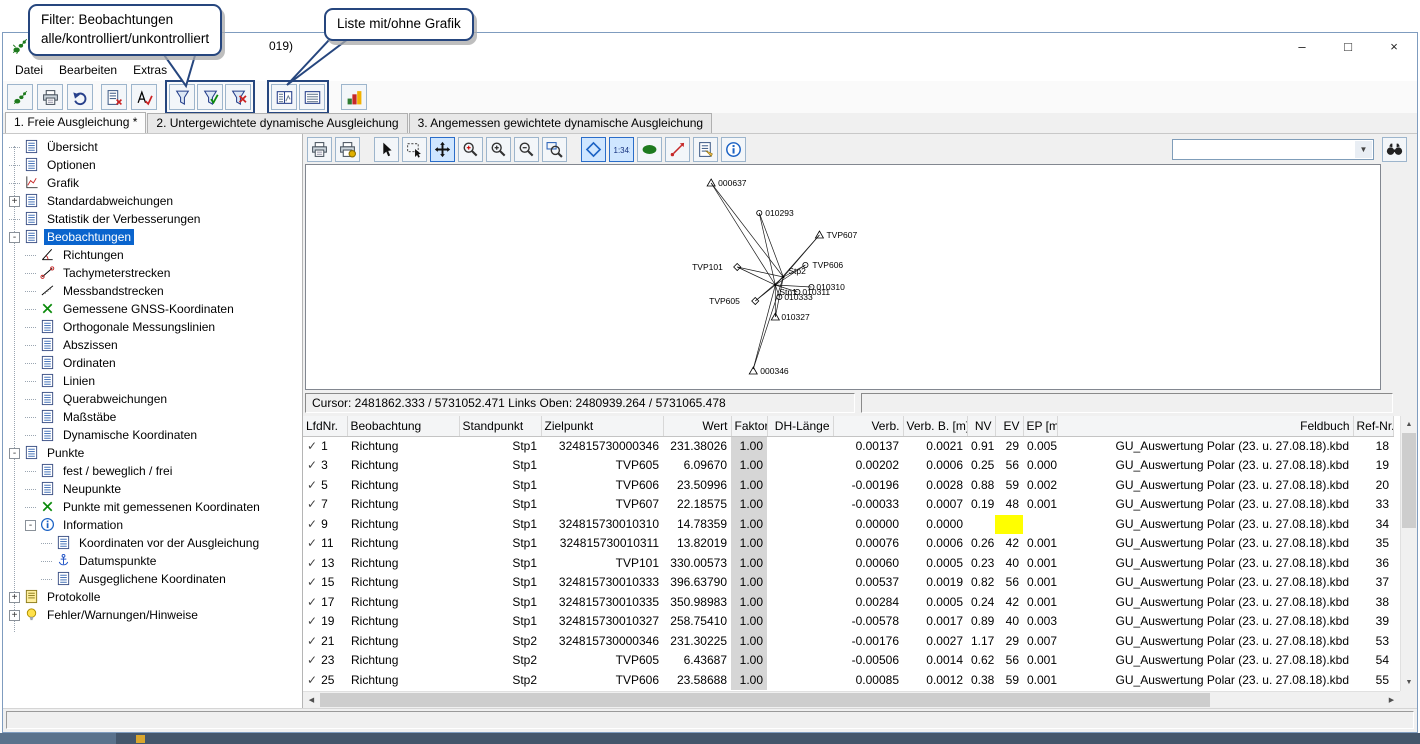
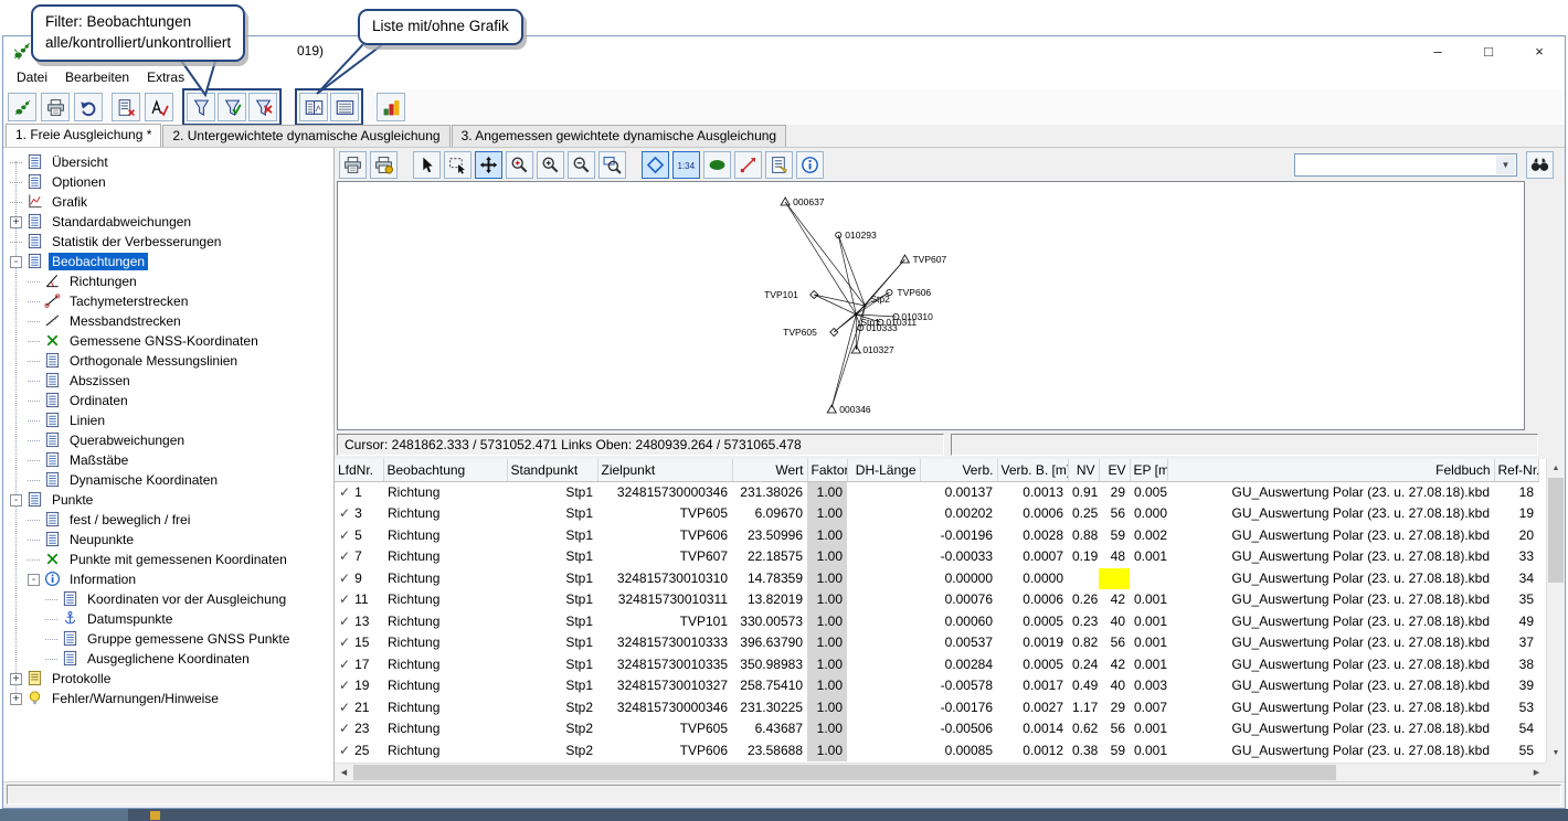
  019)
  –
  □
  ×
  Datei
  Bearbeiten
  Extras
  1. Freie Ausgleichung *
  2. Untergewichtete dynamische Ausgleichung
  3. Angemessen gewichtete dynamische Ausgleichung
  Übersicht
  Optionen
  Grafik
  +
  Standardabweichungen
  Statistik der Verbesserungen
  -
  Beobachtungen
  Richtungen
  Tachymeterstrecken
  Messbandstrecken
  Gemessene GNSS-Koordinaten
  Orthogonale Messungslinien
  Abszissen
  Ordinaten
  Linien
  Querabweichungen
  Maßstäbe
  Dynamische Koordinaten
  -
  Punkte
  fest / beweglich / frei
  Neupunkte
  Punkte mit gemessenen Koordinaten
  -
  Information
  Koordinaten vor der Ausgleichung
  Datumspunkte
+ Gruppe gemessene GNSS Punkte
  Ausgeglichene Koordinaten
  +
  Protokolle
  +
  Fehler/Warnungen/Hinweise
  1:34
  ▼
  000637
  010293
  TVP607
  TVP606
  TVP605
  TVP101
  010310
  010311
  010333
  010327
  000346
  Stp1
  Stp2
  Cursor: 2481862.333 / 5731052.471 Links Oben: 2480939.264 / 5731065.478
  LfdNr.	Beobachtung	Standpunkt	Zielpunkt	Wert	Fakto	DH-Länge	Verb.	Verb. B. [m	NV	EV	EP [m	Feldbuch	Ref-Nr.
- ✓ 1	Richtung	Stp1	324815730000346	231.38026	1.00		0.00137	0.0021	0.91	29	0.005	GU_Auswertung Polar (23. u. 27.08.18).kbd	18
+ ✓ 1	Richtung	Stp1	324815730000346	231.38026	1.00		0.00137	0.0013	0.91	29	0.005	GU_Auswertung Polar (23. u. 27.08.18).kbd	18
  ✓ 3	Richtung	Stp1	TVP605	6.09670	1.00		0.00202	0.0006	0.25	56	0.000	GU_Auswertung Polar (23. u. 27.08.18).kbd	19
  ✓ 5	Richtung	Stp1	TVP606	23.50996	1.00		-0.00196	0.0028	0.88	59	0.002	GU_Auswertung Polar (23. u. 27.08.18).kbd	20
  ✓ 7	Richtung	Stp1	TVP607	22.18575	1.00		-0.00033	0.0007	0.19	48	0.001	GU_Auswertung Polar (23. u. 27.08.18).kbd	33
  ✓ 9	Richtung	Stp1	324815730010310	14.78359	1.00		0.00000	0.0000				GU_Auswertung Polar (23. u. 27.08.18).kbd	34
  ✓ 11	Richtung	Stp1	324815730010311	13.82019	1.00		0.00076	0.0006	0.26	42	0.001	GU_Auswertung Polar (23. u. 27.08.18).kbd	35
- ✓ 13	Richtung	Stp1	TVP101	330.00573	1.00		0.00060	0.0005	0.23	40	0.001	GU_Auswertung Polar (23. u. 27.08.18).kbd	36
+ ✓ 13	Richtung	Stp1	TVP101	330.00573	1.00		0.00060	0.0005	0.23	40	0.001	GU_Auswertung Polar (23. u. 27.08.18).kbd	49
  ✓ 15	Richtung	Stp1	324815730010333	396.63790	1.00		0.00537	0.0019	0.82	56	0.001	GU_Auswertung Polar (23. u. 27.08.18).kbd	37
  ✓ 17	Richtung	Stp1	324815730010335	350.98983	1.00		0.00284	0.0005	0.24	42	0.001	GU_Auswertung Polar (23. u. 27.08.18).kbd	38
- ✓ 19	Richtung	Stp1	324815730010327	258.75410	1.00		-0.00578	0.0017	0.89	40	0.003	GU_Auswertung Polar (23. u. 27.08.18).kbd	39
+ ✓ 19	Richtung	Stp1	324815730010327	258.75410	1.00		-0.00578	0.0017	0.49	40	0.003	GU_Auswertung Polar (23. u. 27.08.18).kbd	39
  ✓ 21	Richtung	Stp2	324815730000346	231.30225	1.00		-0.00176	0.0027	1.17	29	0.007	GU_Auswertung Polar (23. u. 27.08.18).kbd	53
  ✓ 23	Richtung	Stp2	TVP605	6.43687	1.00		-0.00506	0.0014	0.62	56	0.001	GU_Auswertung Polar (23. u. 27.08.18).kbd	54
  ✓ 25	Richtung	Stp2	TVP606	23.58688	1.00		0.00085	0.0012	0.38	59	0.001	GU_Auswertung Polar (23. u. 27.08.18).kbd	55
  Filter: Beobachtungen
  alle/kontrolliert/unkontrolliert
  Liste mit/ohne Grafik
